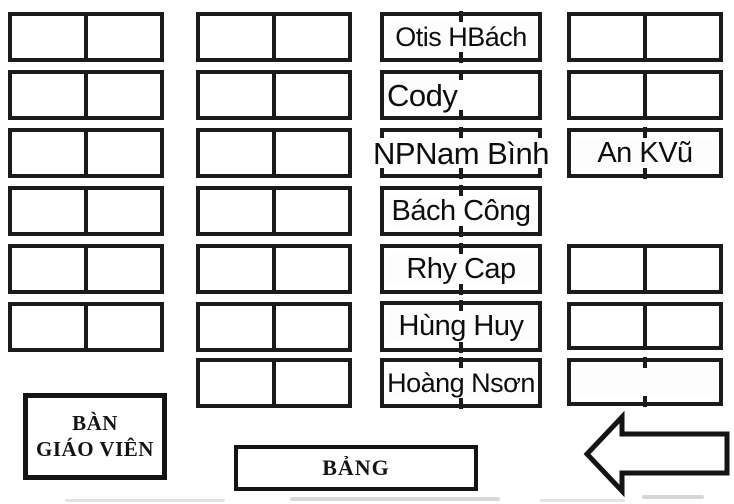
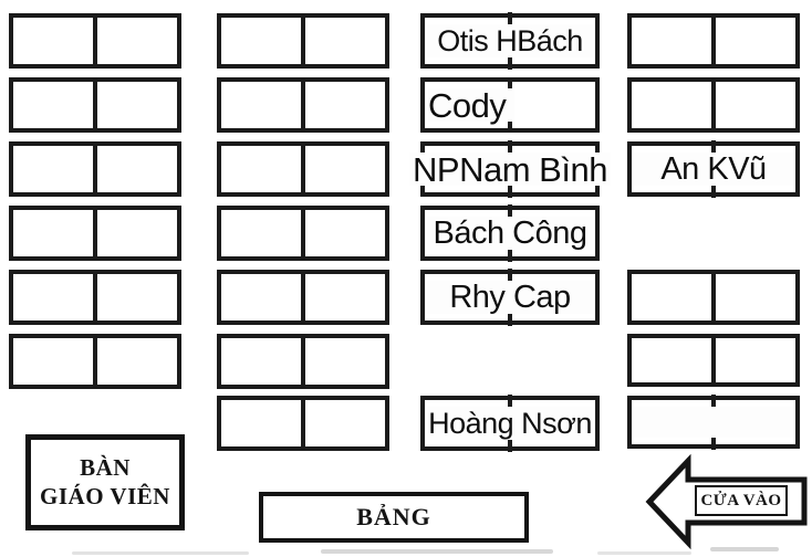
  Otis HBách
  Cody
  NPNam Bình
  Bách Công
  Rhy Cap
- Hùng Huy
  Hoàng Nsơn
  An KVũ
  BÀN
  GIÁO VIÊN
  BẢNG
+ CỬA VÀO
